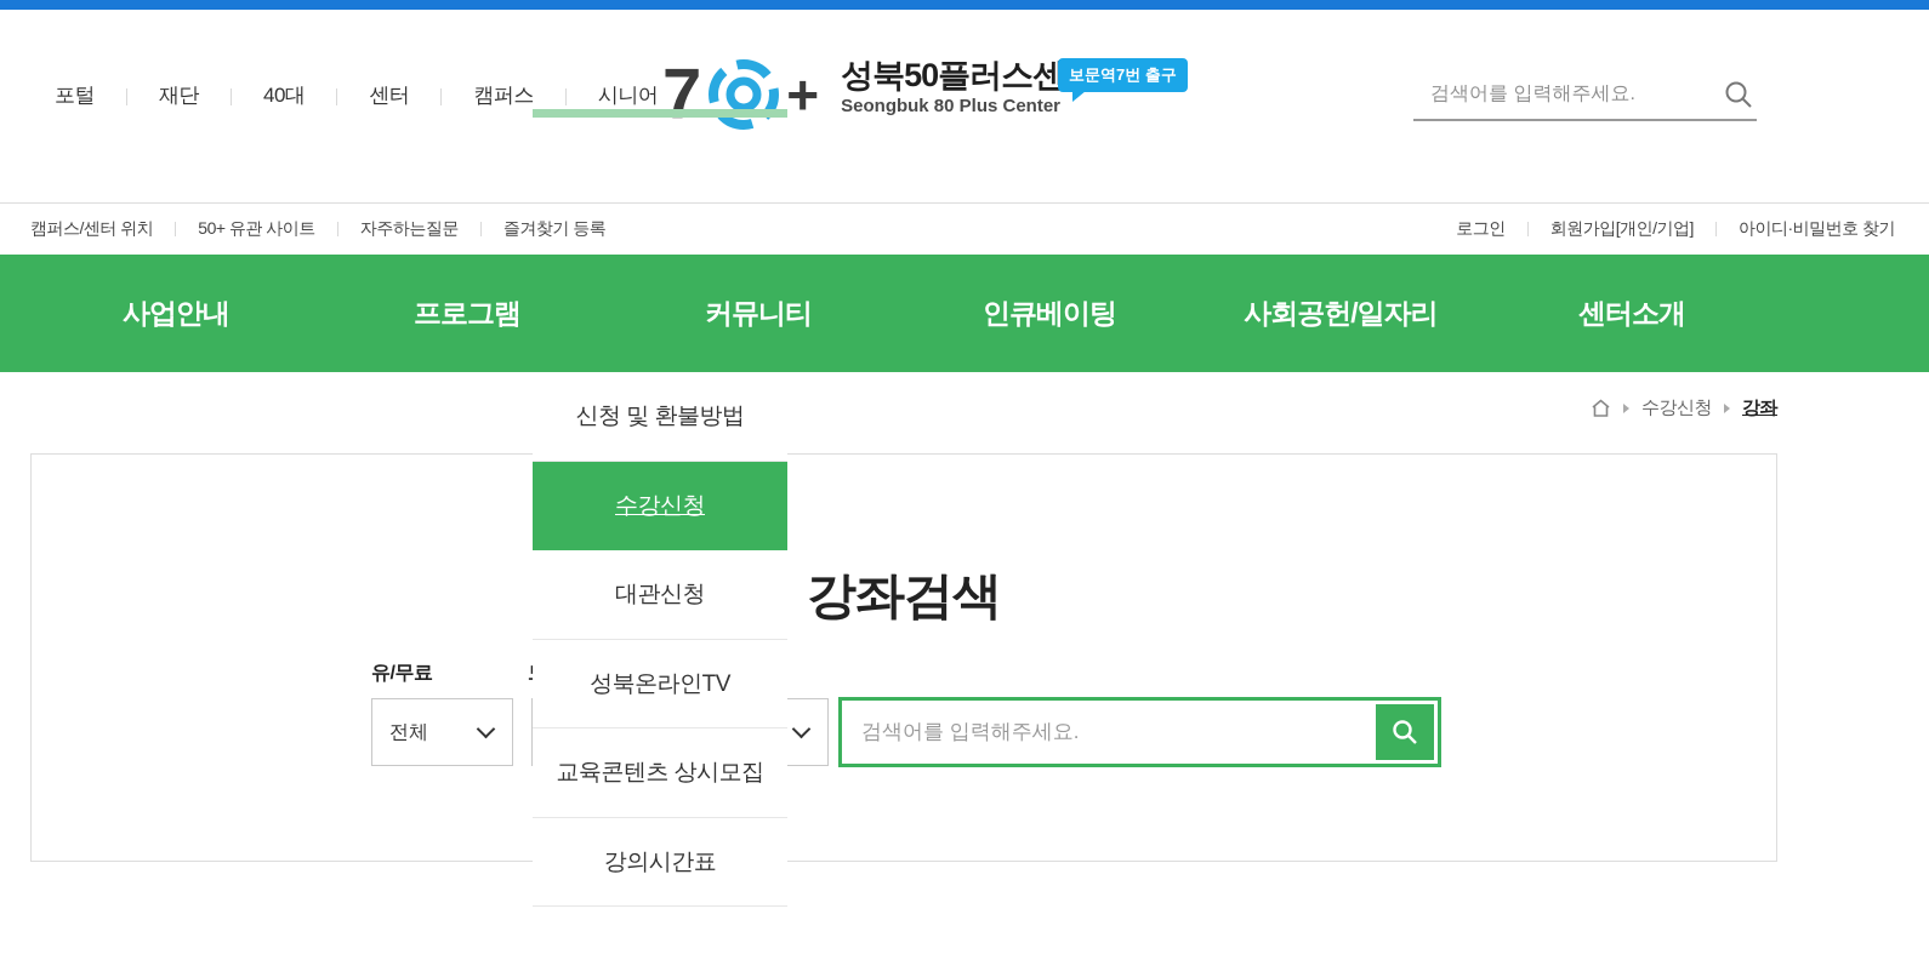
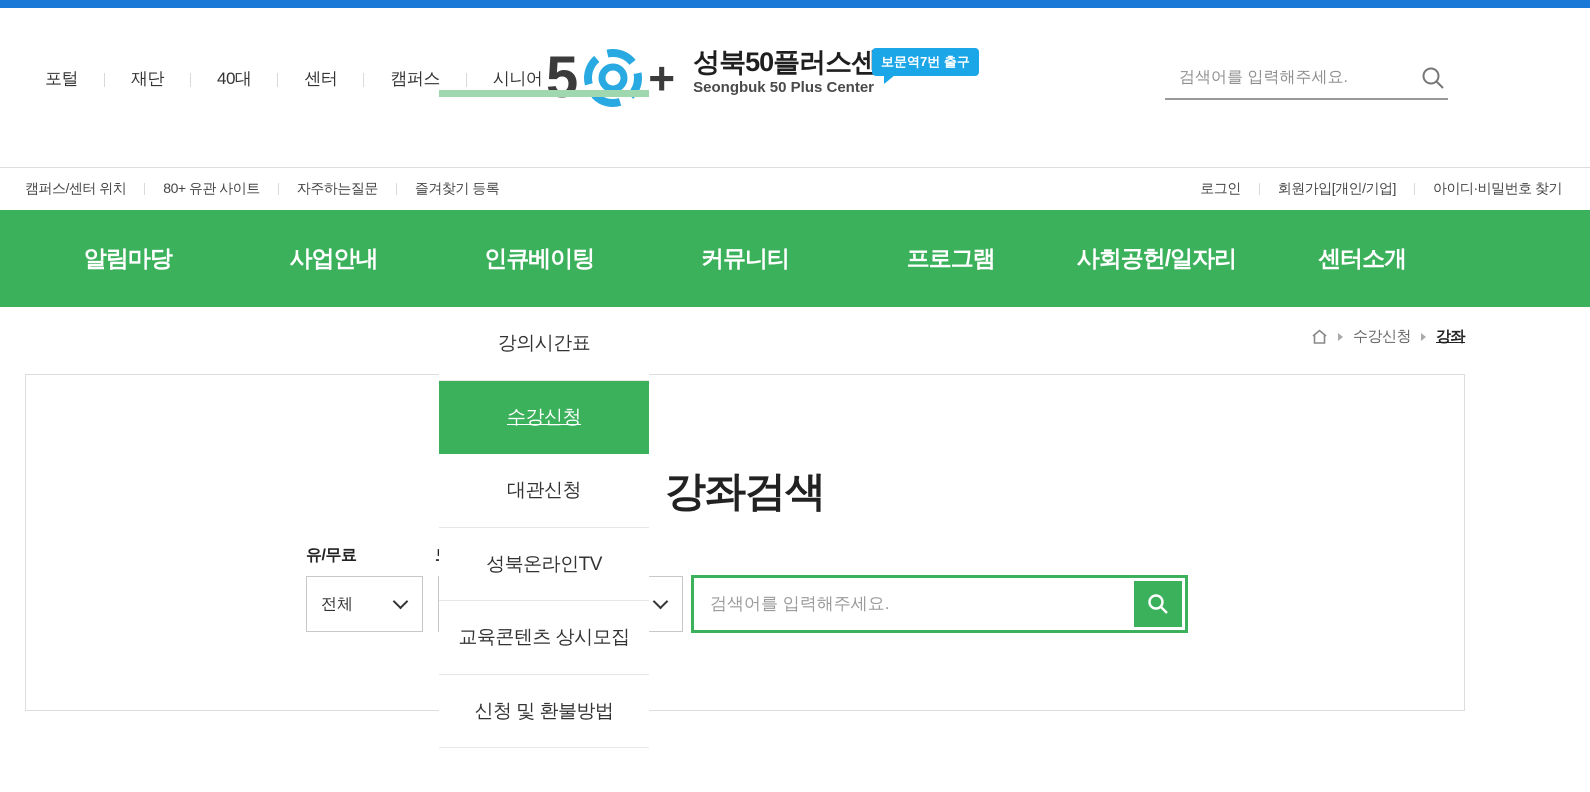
  포털
  재단
  40대
  센터
  캠퍼스
  시니어
- 7
+ 5
  +
  성북50플러스센
- Seongbuk 80 Plus Center
+ Seongbuk 50 Plus Center
  보문역7번 출구
  검색어를 입력해주세요.
  캠퍼스/센터 위치
- 50+ 유관 사이트
+ 80+ 유관 사이트
  자주하는질문
  즐겨찾기 등록
  로그인
  회원가입[개인/기업]
  아이디·비밀번호 찾기
+ 알림마당
  사업안내
- 프로그램
+ 인큐베이팅
  커뮤니티
- 인큐베이팅
+ 프로그램
  사회공헌/일자리
  센터소개
  수강신청
  강좌
  강좌검색
  유/무료
  전체
  검색어를 입력해주세요.
- 신청 및 환불방법
+ 강의시간표
  수강신청
  대관신청
  성북온라인TV
  교육콘텐츠 상시모집
- 강의시간표
+ 신청 및 환불방법
